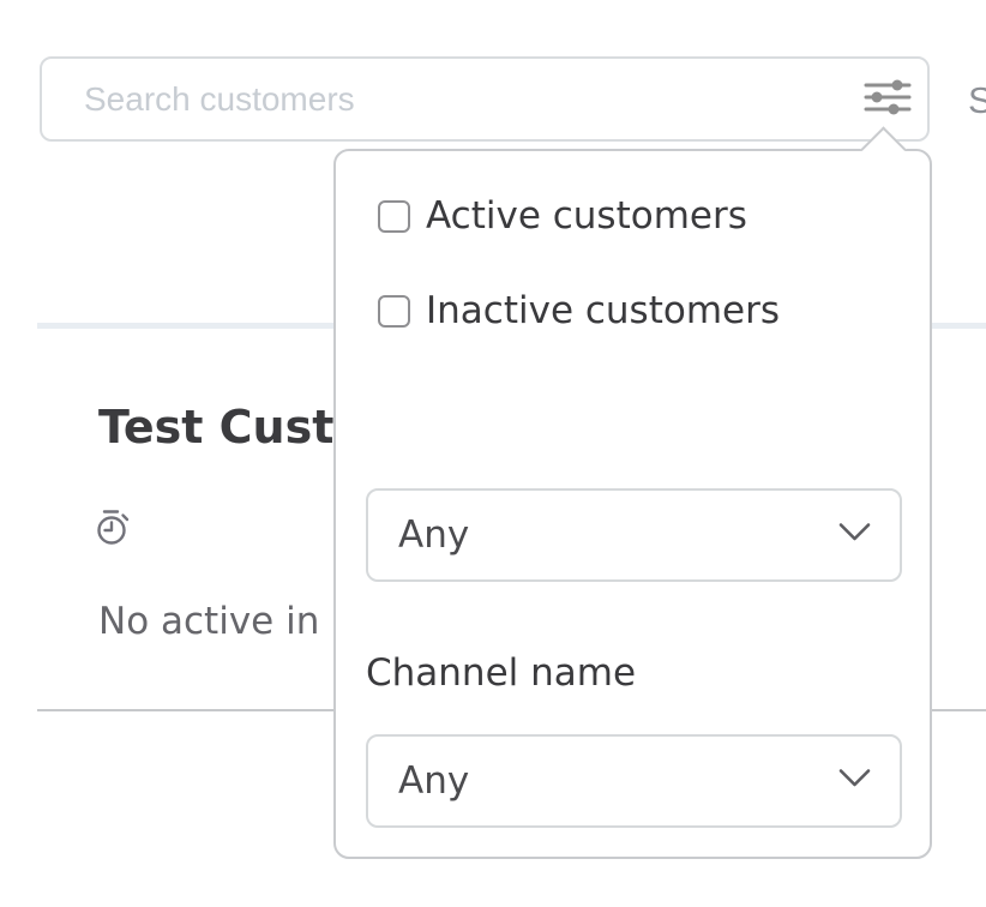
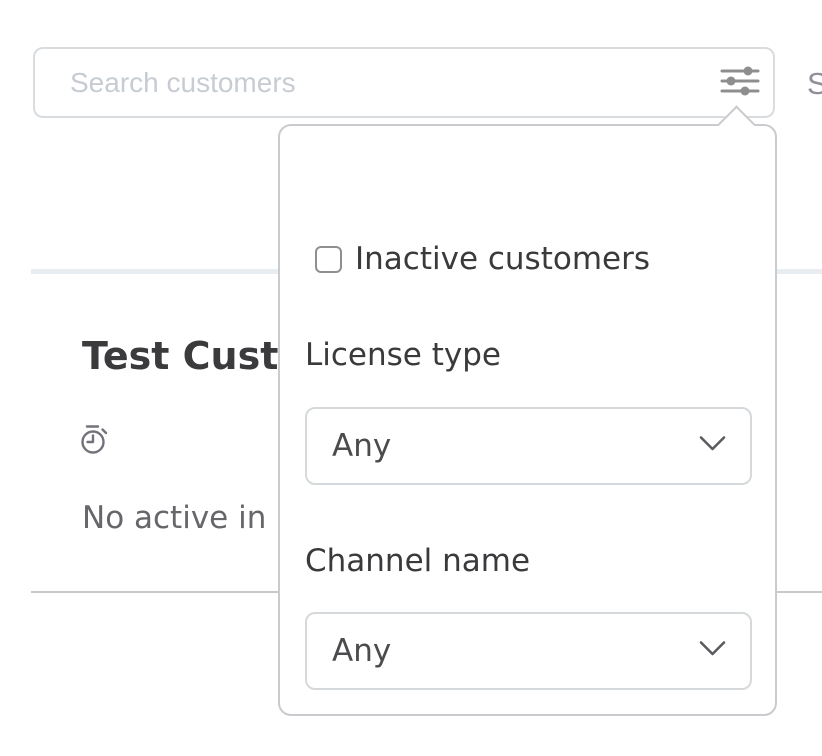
  Search customers
  S
  Test Cust
  No active in
- Active customers
  Inactive customers
+ License type
  Any
  Channel name
  Any
